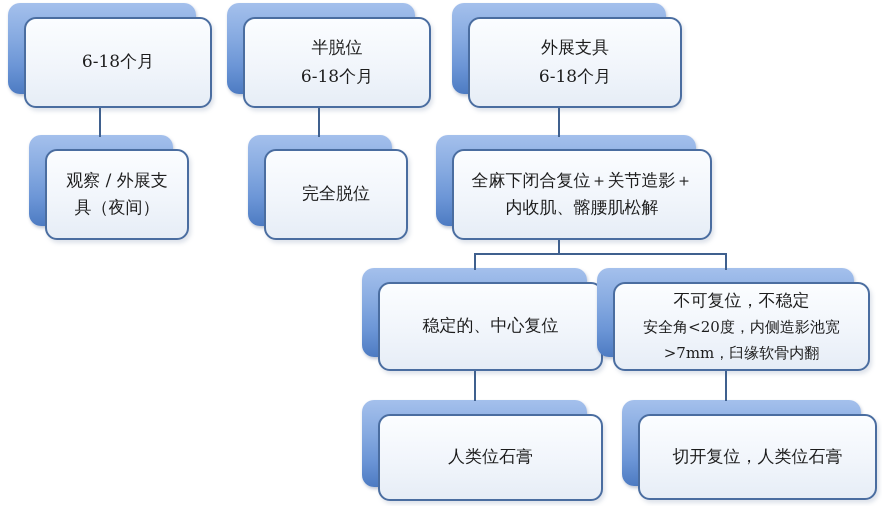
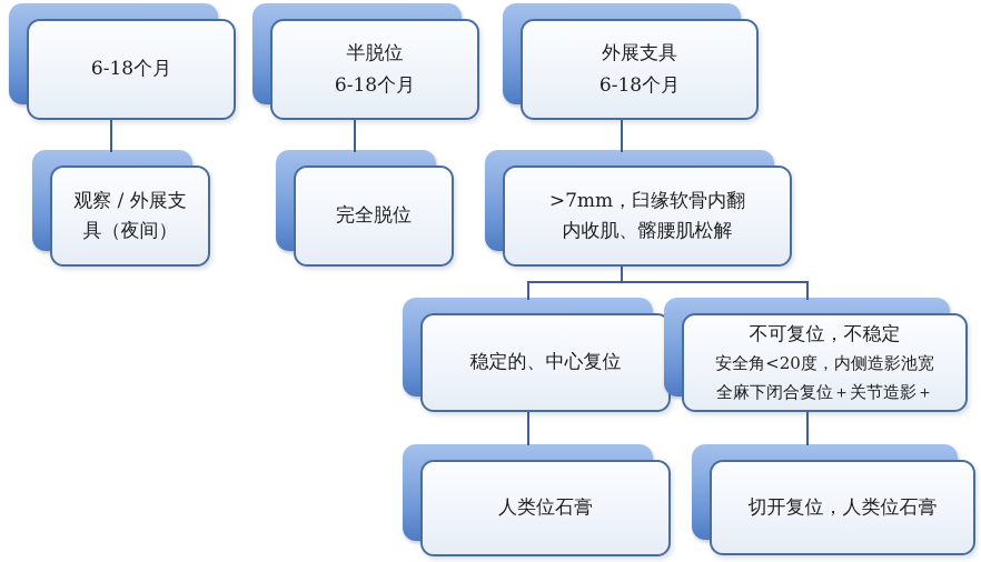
  6-18个月
  半脱位
  6-18个月
  外展支具
  6-18个月
  观察 / 外展支
  具（夜间）
  完全脱位
- 全麻下闭合复位＋关节造影＋
+ >7mm，臼缘软骨内翻
  内收肌、髂腰肌松解
  稳定的、中心复位
  不可复位，不稳定
  安全角<20度，内侧造影池宽
- >7mm，臼缘软骨内翻
+ 全麻下闭合复位＋关节造影＋
  人类位石膏
  切开复位，人类位石膏
